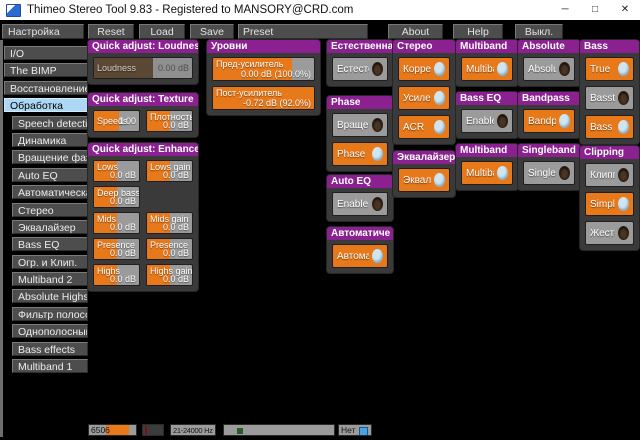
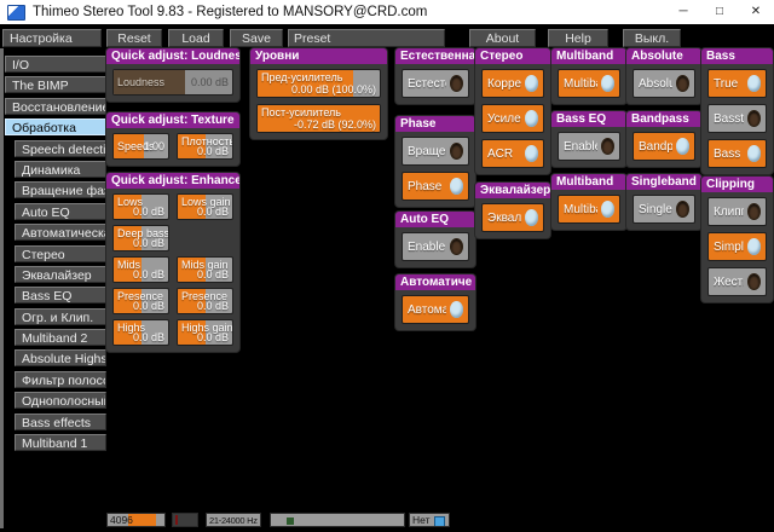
  Thimeo Stereo Tool 9.83 - Registered to MANSORY@CRD.com
  ─
  □
  ✕
  Настройка
  Reset
  Load
  Save
  Preset
  About
  Help
  Выкл.
  I/O
  The BIMP
  Восстановление
  Обработка
  Speech detecti
  Динамика
  Вращение фа
  Auto EQ
  Автоматическ
  Стерео
  Эквалайзер
  Bass EQ
  Огр. и Клип.
  Multiband 2
  Absolute Highs
  Фильтр полосо
  Однополосны
  Bass effects
  Multiband 1
  Quick adjust: Loudnes
  Loudness
  0.00 dB
  Quick adjust: Texture
  Speeds
  1.00
  Плотность
  0.0 dB
  Quick adjust: Enhance
  Lows
  0.0 dB
  Lows gain
  0.0 dB
  Deep bass
  0.0 dB
  Mids
  0.0 dB
  Mids gain
  0.0 dB
  Presence
  0.0 dB
  Presence
  0.0 dB
  Highs
  0.0 dB
  Highs gain
  0.0 dB
  Уровни
  Пред-усилитель
  0.00 dB (100.0%)
  Пост-усилитель
  -0.72 dB (92.0%)
  Естественна
  Естест
  Phase
  Враще
  Phase
  Auto EQ
  Enable
  Автоматиче
  Автома
  Стерео
  Корре
  Усиле
  ACR
  Эквалайзер
  Эквал
  Multiband
  Multib
  Bass EQ
  Enabl
  Multiband
  Multib
  Absolute
  Absolu
  Bandpass
  Bandp
  Singleband
  Single
  Bass
  True
  Basst
  Bass
  Clipping
  Simpl
- 6506
+ 4096
  21-24000 Hz
  Нет
